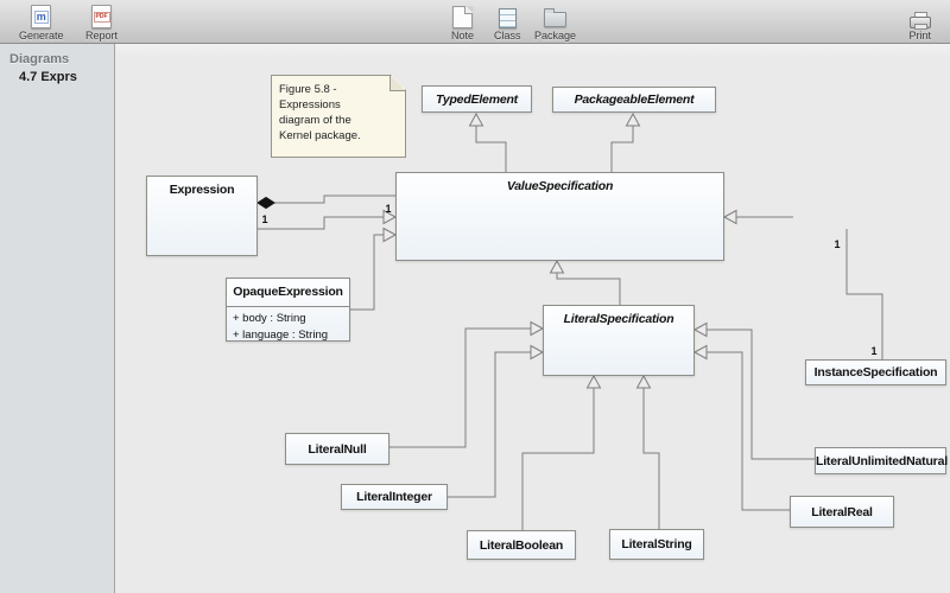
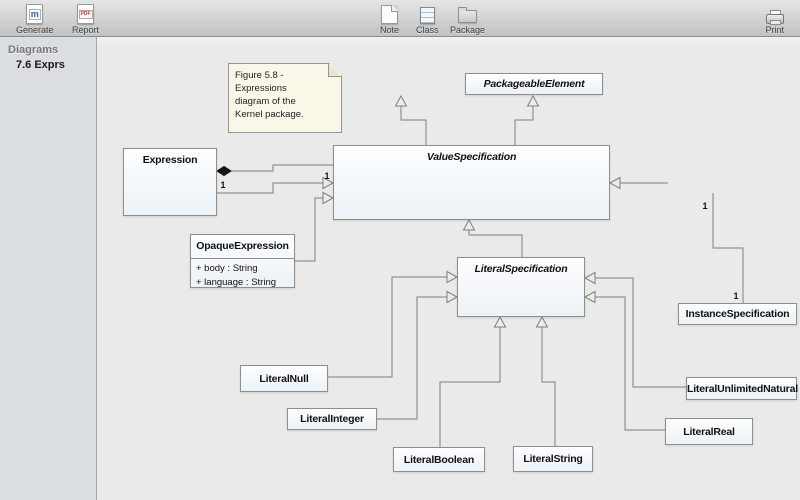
  m
  Generate
  Report
  Note
  Class
  Package
  Print
  Diagrams
- 4.7 Exprs
+ 7.6 Exprs
  Figure 5.8 -
  Expressions
  diagram of the
  Kernel package.
- TypedElement
  PackageableElement
  ValueSpecification
  Expression
  OpaqueExpression
  + body : String
  + language : String
  InstanceSpecification
  LiteralSpecification
  LiteralNull
  LiteralInteger
  LiteralBoolean
  LiteralString
  LiteralReal
  LiteralUnlimitedNatural
  1
  1
  1
  1
